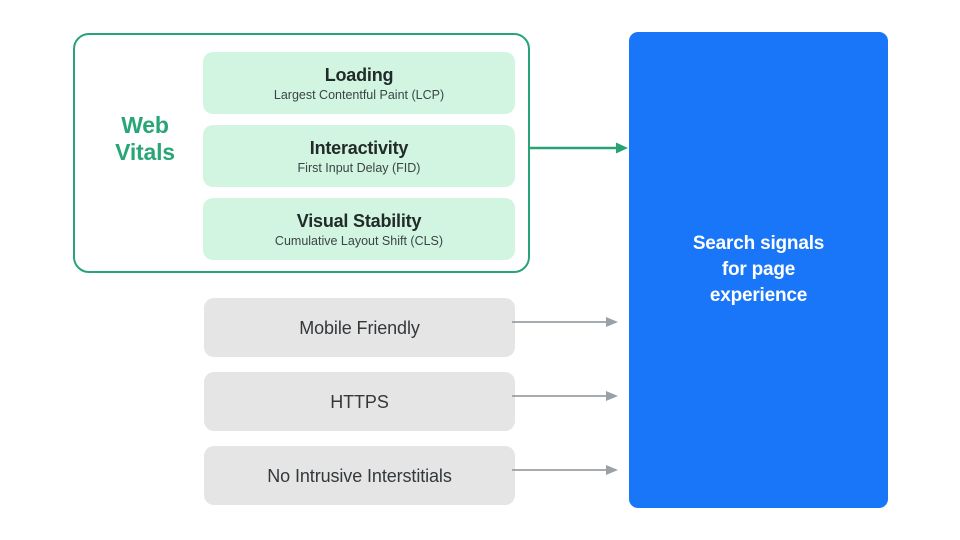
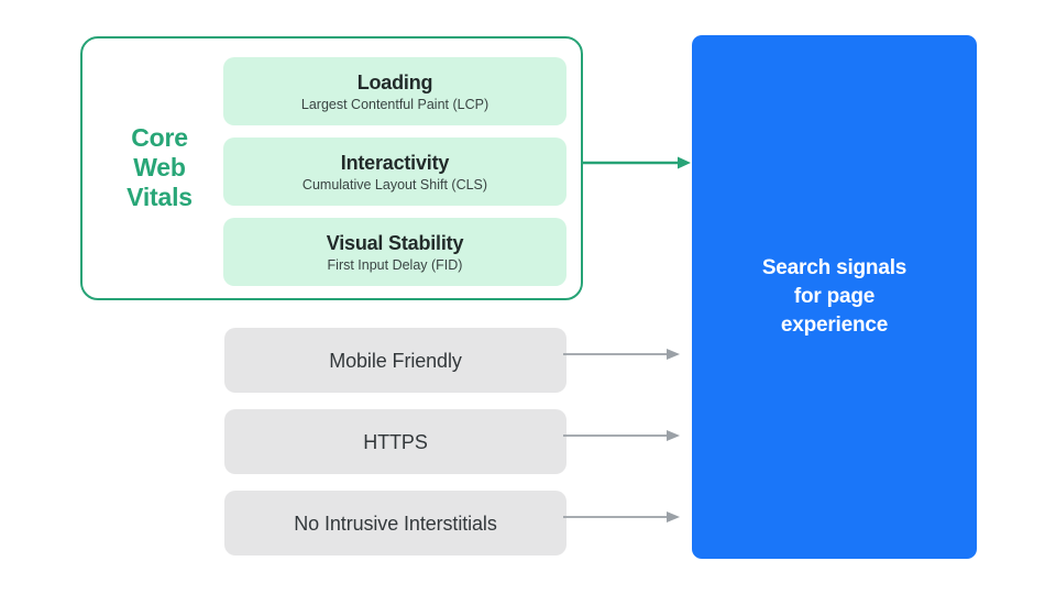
+ Core
  Web
  Vitals
  Loading
  Largest Contentful Paint (LCP)
  Interactivity
- First Input Delay (FID)
+ Cumulative Layout Shift (CLS)
  Visual Stability
- Cumulative Layout Shift (CLS)
+ First Input Delay (FID)
  Mobile Friendly
  HTTPS
  No Intrusive Interstitials
  Search signals
  for page
  experience
